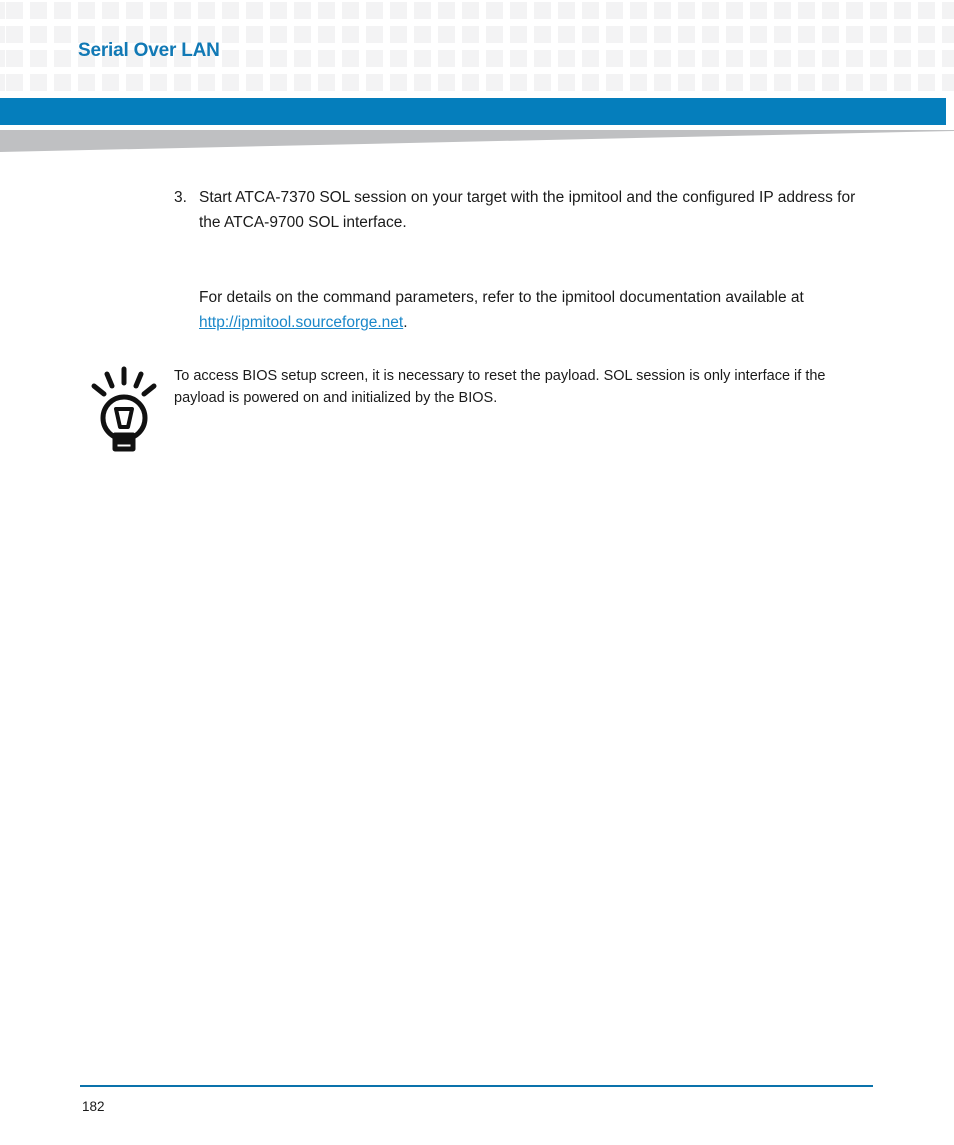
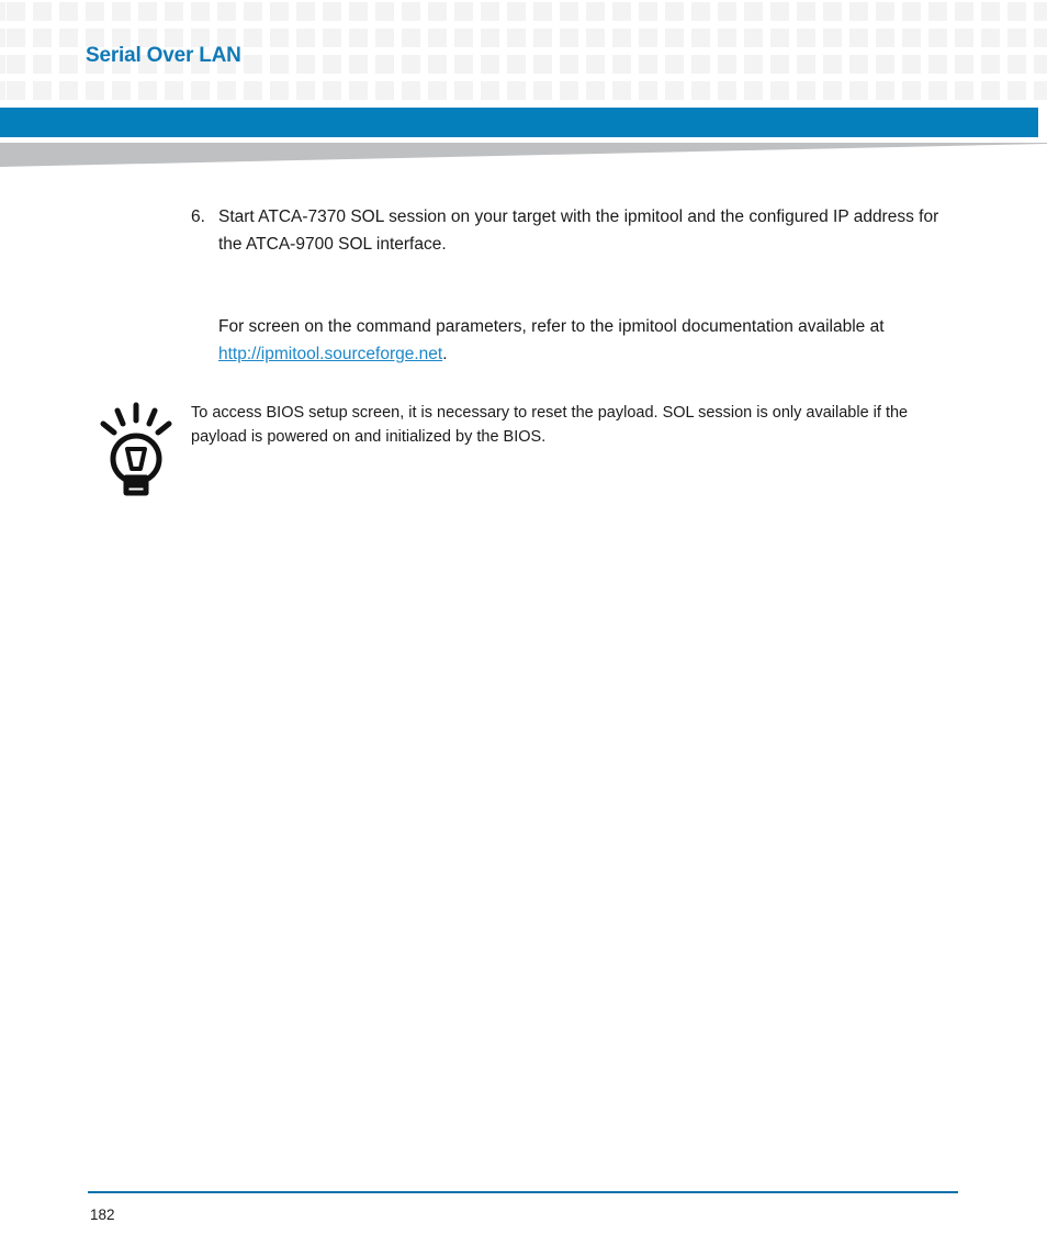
  Serial Over LAN
- 3.
+ 6.
  Start ATCA-7370 SOL session on your target with the ipmitool and the configured IP address for the ATCA-9700 SOL interface.
- For details on the command parameters, refer to the ipmitool documentation available at http://ipmitool.sourceforge.net.
+ For screen on the command parameters, refer to the ipmitool documentation available at http://ipmitool.sourceforge.net.
- To access BIOS setup screen, it is necessary to reset the payload. SOL session is only interface if the payload is powered on and initialized by the BIOS.
+ To access BIOS setup screen, it is necessary to reset the payload. SOL session is only available if the payload is powered on and initialized by the BIOS.
  182
